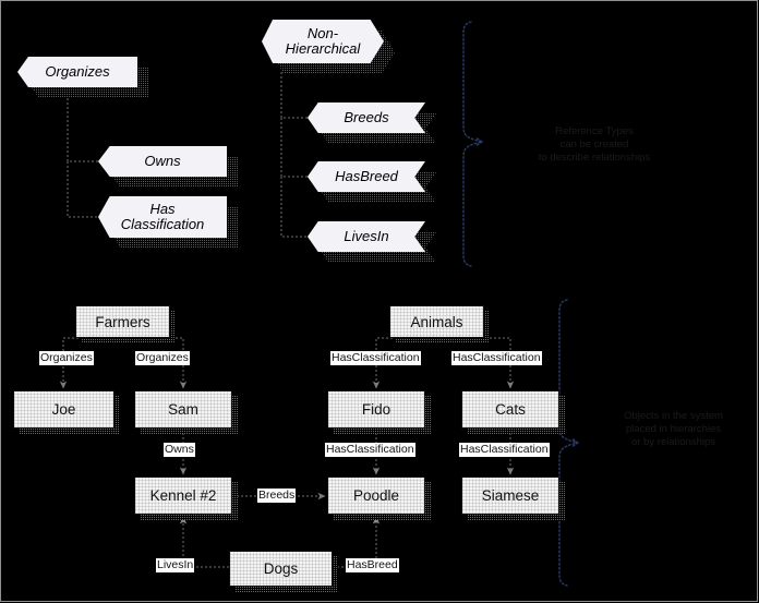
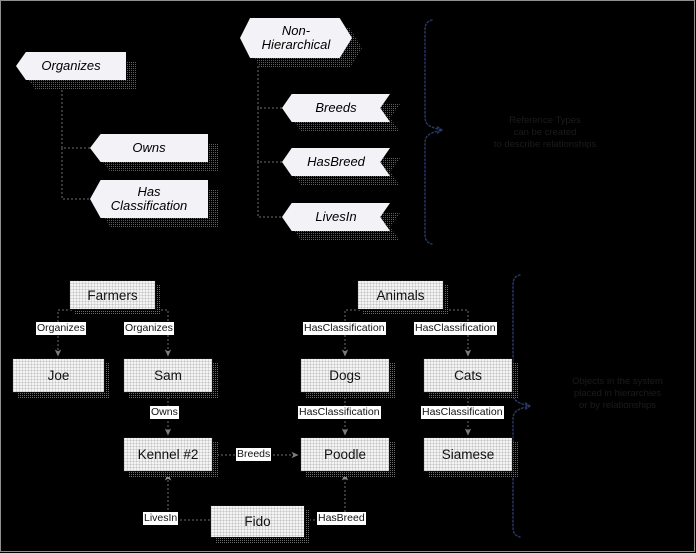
  Organizes
  Owns
  Has
  Classification
  Non-
  Hierarchical
  Breeds
  HasBreed
  LivesIn
  Reference Types
  can be created
  to describe relationships
  Farmers
  Animals
  Joe
  Sam
- Fido
+ Dogs
  Cats
  Kennel #2
  Poodle
  Siamese
- Dogs
+ Fido
  Organizes
  Organizes
  HasClassification
  HasClassification
  Owns
  HasClassification
  HasClassification
  Breeds
  LivesIn
  HasBreed
  Objects in the system
  placed in hierarchies
  or by relationships
